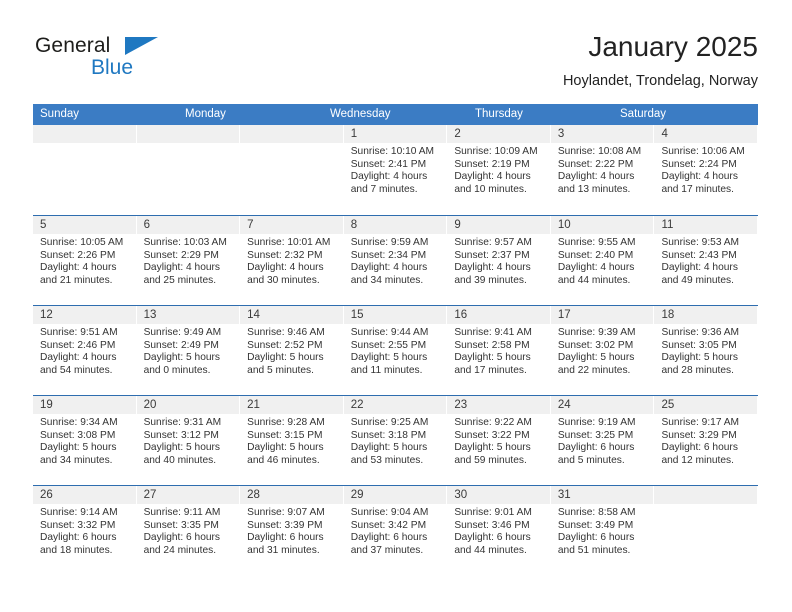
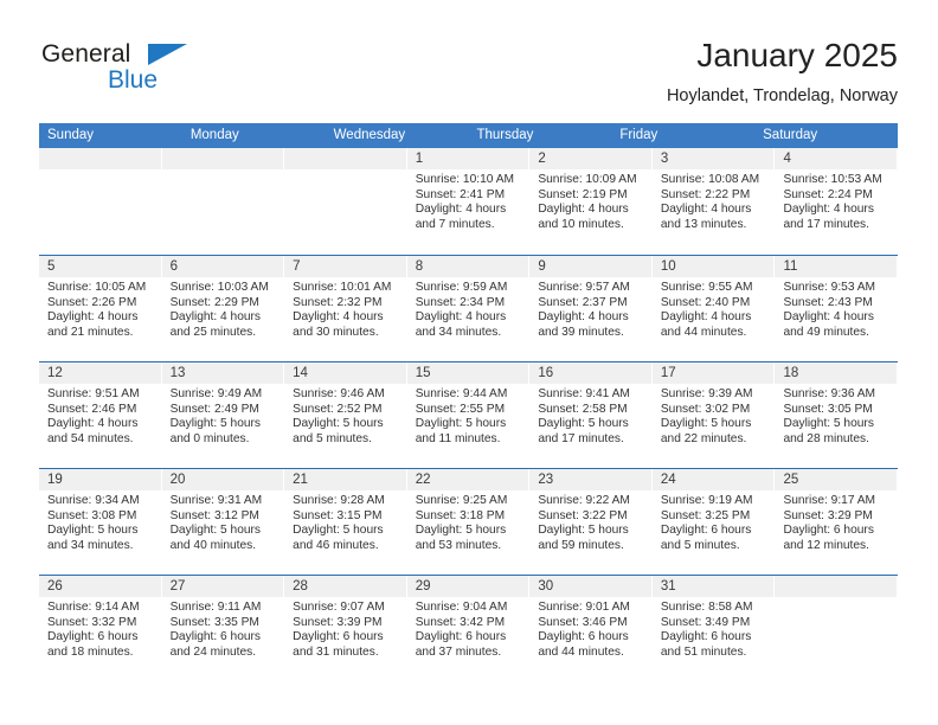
  General
  Blue
  January 2025
  Hoylandet, Trondelag, Norway
  Sunday
  Monday
  Wednesday
  Thursday
+ Friday
  Saturday
  1
  Sunrise: 10:10 AM
  Sunset: 2:41 PM
  Daylight: 4 hours
  and 7 minutes.
  2
  Sunrise: 10:09 AM
  Sunset: 2:19 PM
  Daylight: 4 hours
  and 10 minutes.
  3
  Sunrise: 10:08 AM
  Sunset: 2:22 PM
  Daylight: 4 hours
  and 13 minutes.
  4
- Sunrise: 10:06 AM
+ Sunrise: 10:53 AM
  Sunset: 2:24 PM
  Daylight: 4 hours
  and 17 minutes.
  5
  Sunrise: 10:05 AM
  Sunset: 2:26 PM
  Daylight: 4 hours
  and 21 minutes.
  6
  Sunrise: 10:03 AM
  Sunset: 2:29 PM
  Daylight: 4 hours
  and 25 minutes.
  7
  Sunrise: 10:01 AM
  Sunset: 2:32 PM
  Daylight: 4 hours
  and 30 minutes.
  8
  Sunrise: 9:59 AM
  Sunset: 2:34 PM
  Daylight: 4 hours
  and 34 minutes.
  9
  Sunrise: 9:57 AM
  Sunset: 2:37 PM
  Daylight: 4 hours
  and 39 minutes.
  10
  Sunrise: 9:55 AM
  Sunset: 2:40 PM
  Daylight: 4 hours
  and 44 minutes.
  11
  Sunrise: 9:53 AM
  Sunset: 2:43 PM
  Daylight: 4 hours
  and 49 minutes.
  12
  Sunrise: 9:51 AM
  Sunset: 2:46 PM
  Daylight: 4 hours
  and 54 minutes.
  13
  Sunrise: 9:49 AM
  Sunset: 2:49 PM
  Daylight: 5 hours
  and 0 minutes.
  14
  Sunrise: 9:46 AM
  Sunset: 2:52 PM
  Daylight: 5 hours
  and 5 minutes.
  15
  Sunrise: 9:44 AM
  Sunset: 2:55 PM
  Daylight: 5 hours
  and 11 minutes.
  16
  Sunrise: 9:41 AM
  Sunset: 2:58 PM
  Daylight: 5 hours
  and 17 minutes.
  17
  Sunrise: 9:39 AM
  Sunset: 3:02 PM
  Daylight: 5 hours
  and 22 minutes.
  18
  Sunrise: 9:36 AM
  Sunset: 3:05 PM
  Daylight: 5 hours
  and 28 minutes.
  19
  Sunrise: 9:34 AM
  Sunset: 3:08 PM
  Daylight: 5 hours
  and 34 minutes.
  20
  Sunrise: 9:31 AM
  Sunset: 3:12 PM
  Daylight: 5 hours
  and 40 minutes.
  21
  Sunrise: 9:28 AM
  Sunset: 3:15 PM
  Daylight: 5 hours
  and 46 minutes.
  22
  Sunrise: 9:25 AM
  Sunset: 3:18 PM
  Daylight: 5 hours
  and 53 minutes.
  23
  Sunrise: 9:22 AM
  Sunset: 3:22 PM
  Daylight: 5 hours
  and 59 minutes.
  24
  Sunrise: 9:19 AM
  Sunset: 3:25 PM
  Daylight: 6 hours
  and 5 minutes.
  25
  Sunrise: 9:17 AM
  Sunset: 3:29 PM
  Daylight: 6 hours
  and 12 minutes.
  26
  Sunrise: 9:14 AM
  Sunset: 3:32 PM
  Daylight: 6 hours
  and 18 minutes.
  27
  Sunrise: 9:11 AM
  Sunset: 3:35 PM
  Daylight: 6 hours
  and 24 minutes.
  28
  Sunrise: 9:07 AM
  Sunset: 3:39 PM
  Daylight: 6 hours
  and 31 minutes.
  29
  Sunrise: 9:04 AM
  Sunset: 3:42 PM
  Daylight: 6 hours
  and 37 minutes.
  30
  Sunrise: 9:01 AM
  Sunset: 3:46 PM
  Daylight: 6 hours
  and 44 minutes.
  31
  Sunrise: 8:58 AM
  Sunset: 3:49 PM
  Daylight: 6 hours
  and 51 minutes.
